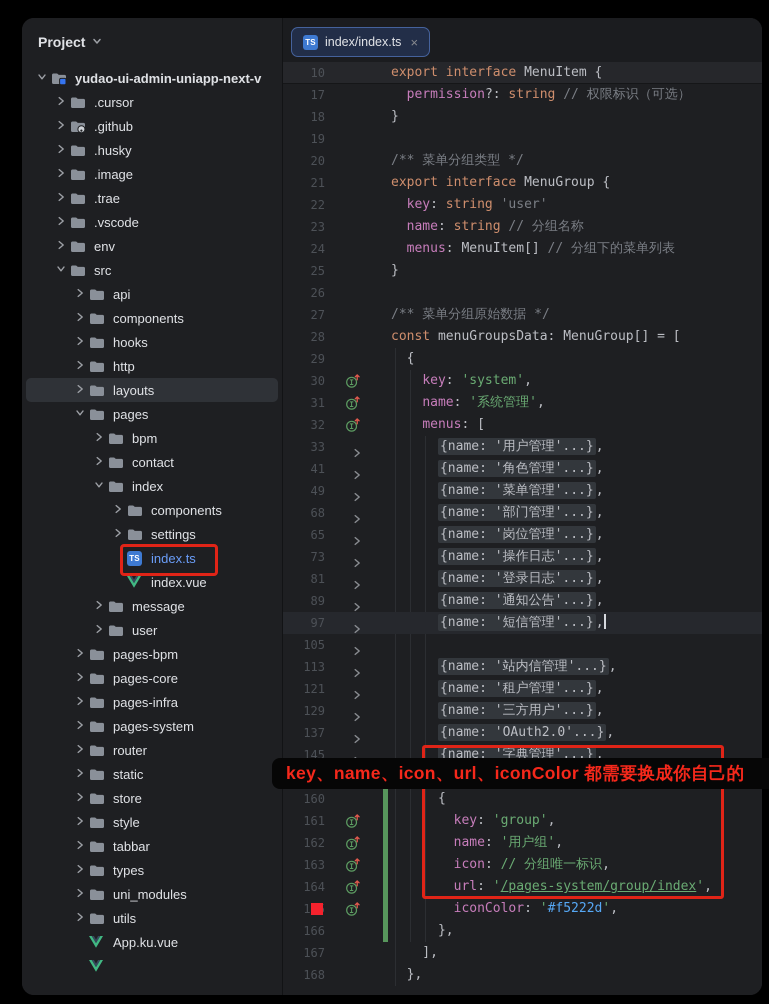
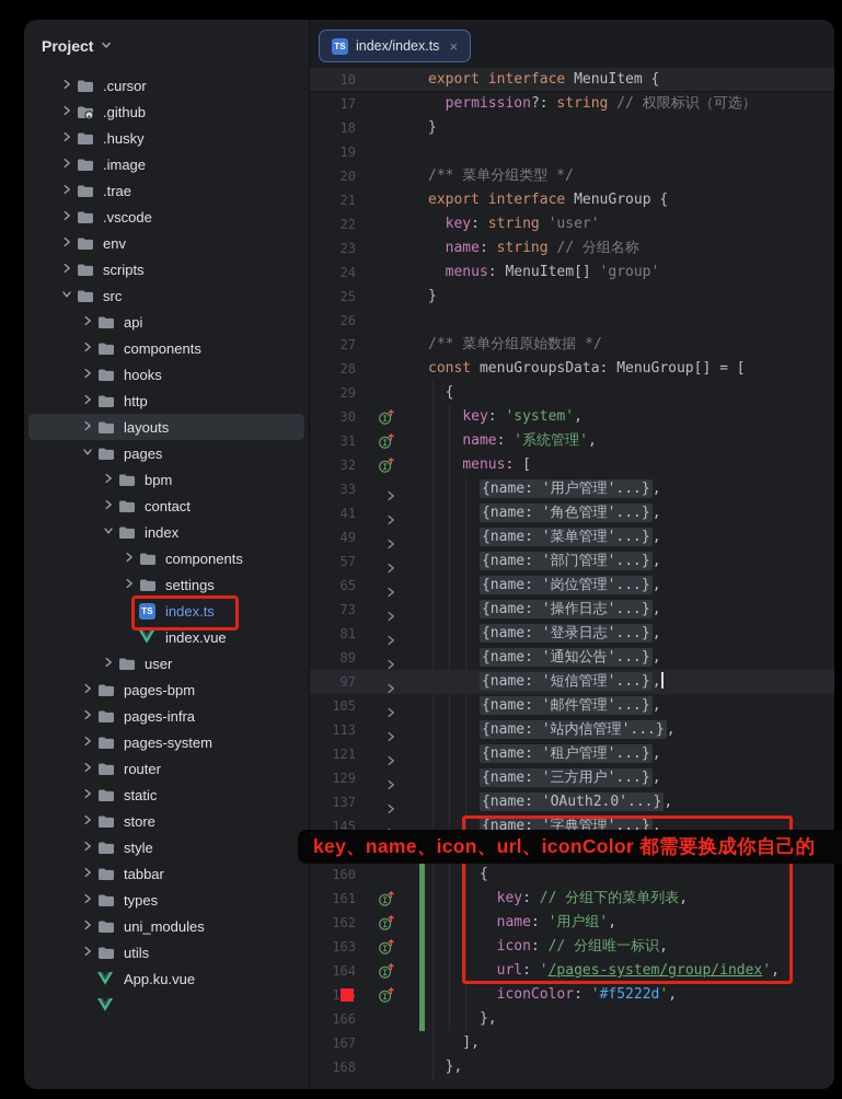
  Project
- yudao-ui-admin-uniapp-next-v
  .cursor
  .github
  .husky
  .image
  .trae
  .vscode
  env
+ scripts
  src
  api
  components
  hooks
  http
  layouts
  pages
  bpm
  contact
  index
  components
  settings
  TS
  index.ts
  index.vue
- message
  user
  pages-bpm
- pages-core
  pages-infra
  pages-system
  router
  static
  store
  style
  tabbar
  types
  uni_modules
  utils
  App.ku.vue
  TS
  index/index.ts
  ×
  10
  export interface MenuItem {
  17
  permission?: string // 权限标识（可选）
  18
  }
  19
  20
  /** 菜单分组类型 */
  21
  export interface MenuGroup {
  22
  key: string 'user'
  23
  name: string // 分组名称
  24
- menus: MenuItem[] // 分组下的菜单列表
+ menus: MenuItem[] 'group'
  25
  }
  26
  27
  /** 菜单分组原始数据 */
  28
  const menuGroupsData: MenuGroup[] = [
  29
  {
  30
  key: 'system',
  31
  name: '系统管理',
  32
  menus: [
  33
  {name: '用户管理'...} ,
  41
  {name: '角色管理'...} ,
  49
  {name: '菜单管理'...} ,
- 68
+ 57
  {name: '部门管理'...} ,
  65
  {name: '岗位管理'...} ,
  73
  {name: '操作日志'...} ,
  81
  {name: '登录日志'...} ,
  89
  {name: '通知公告'...} ,
  97
  {name: '短信管理'...} ,
  105
+ {name: '邮件管理'...} ,
  113
  {name: '站内信管理'...} ,
  121
  {name: '租户管理'...} ,
  129
  {name: '三方用户'...} ,
  137
  {name: 'OAuth2.0'...} ,
  145
  {name: '字典管理'...} ,
  160
  {
  161
- key: 'group',
+ key: // 分组下的菜单列表,
  162
  name: '用户组',
  163
  icon: // 分组唯一标识,
  164
  url: '/pages-system/group/index',
  iconColor: '#f5222d',
  166
  },
  167
  ],
  168
  },
  key、name、icon、url、iconColor 都需要换成你自己的
